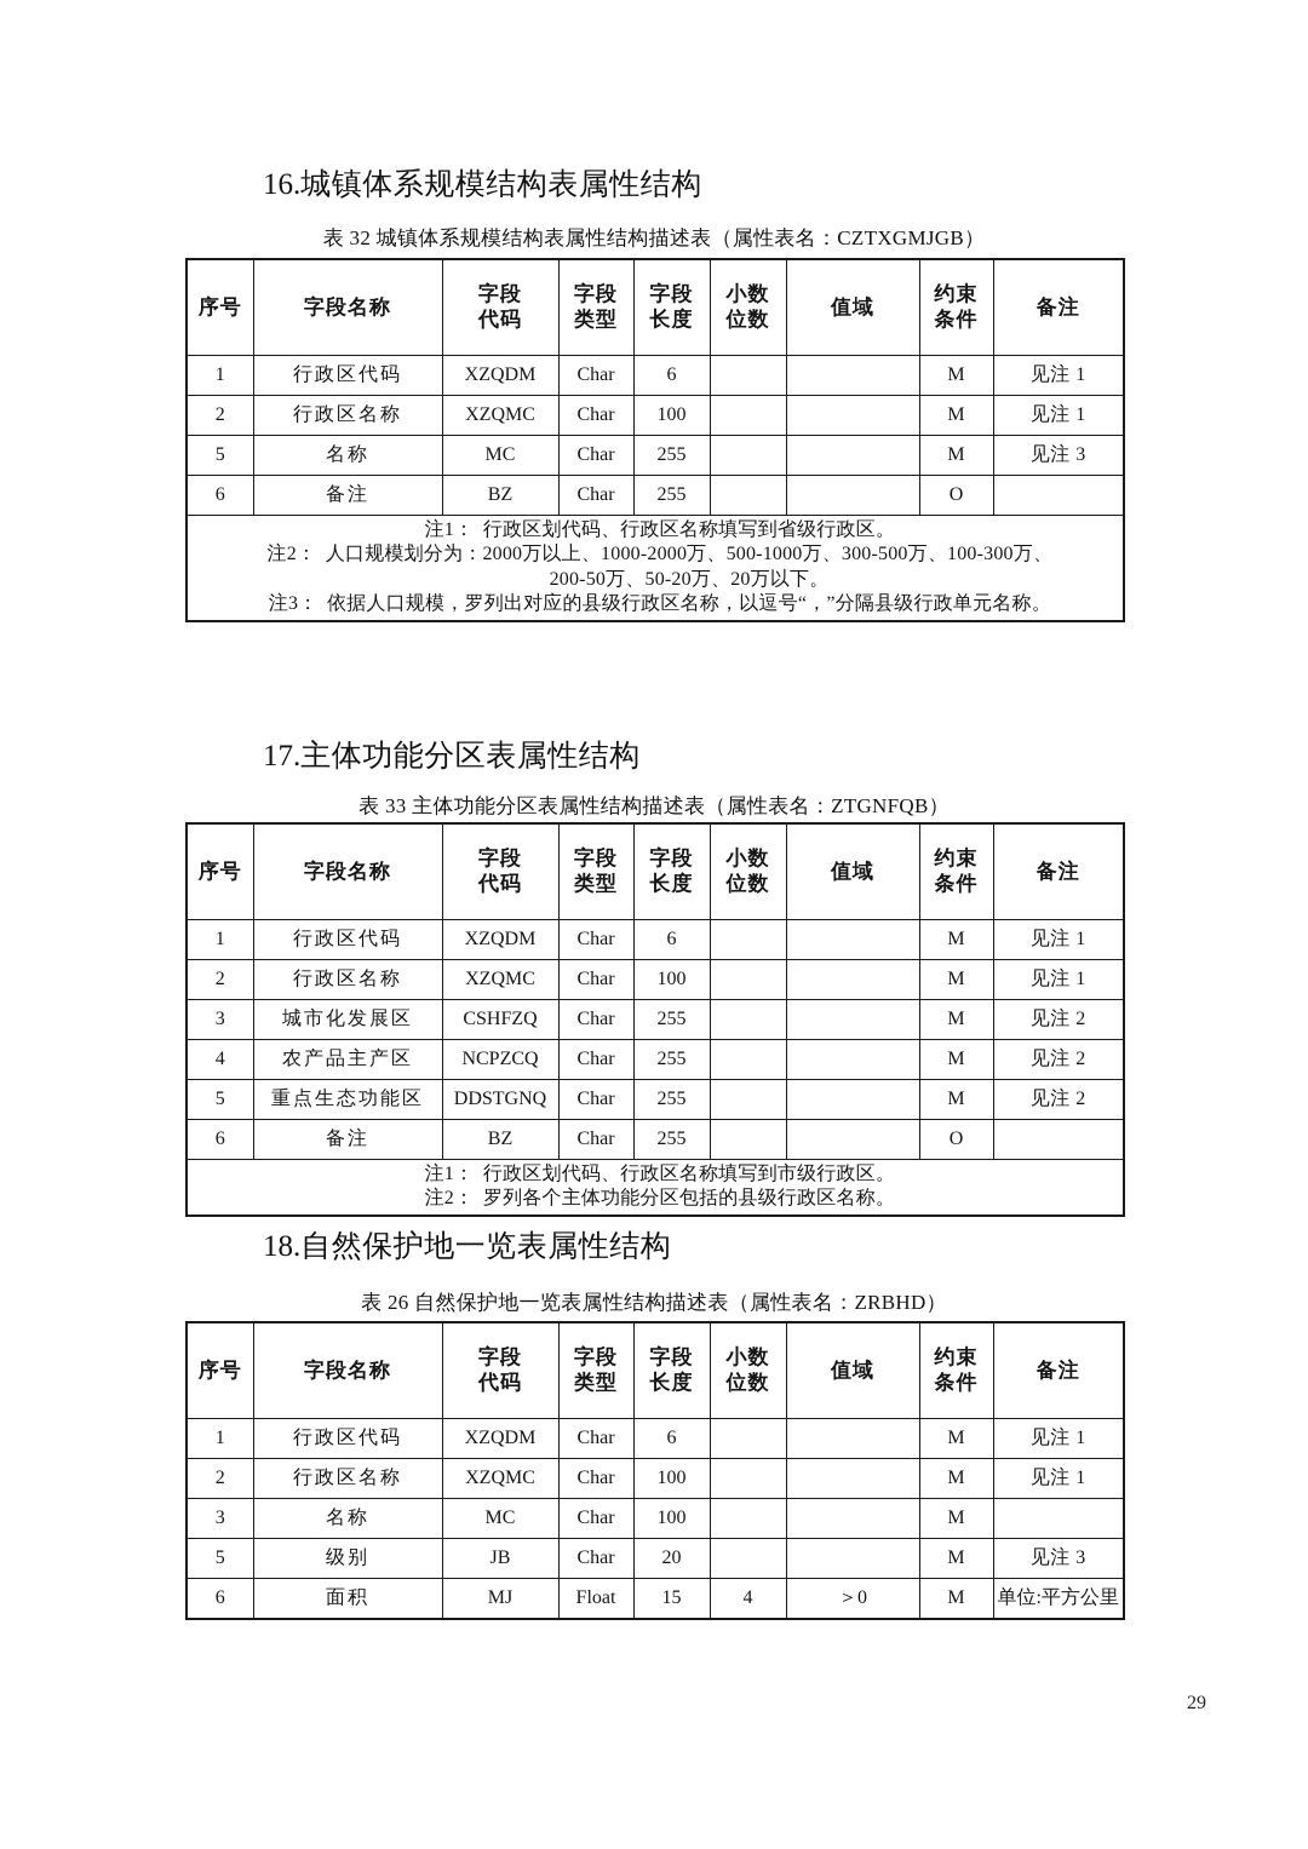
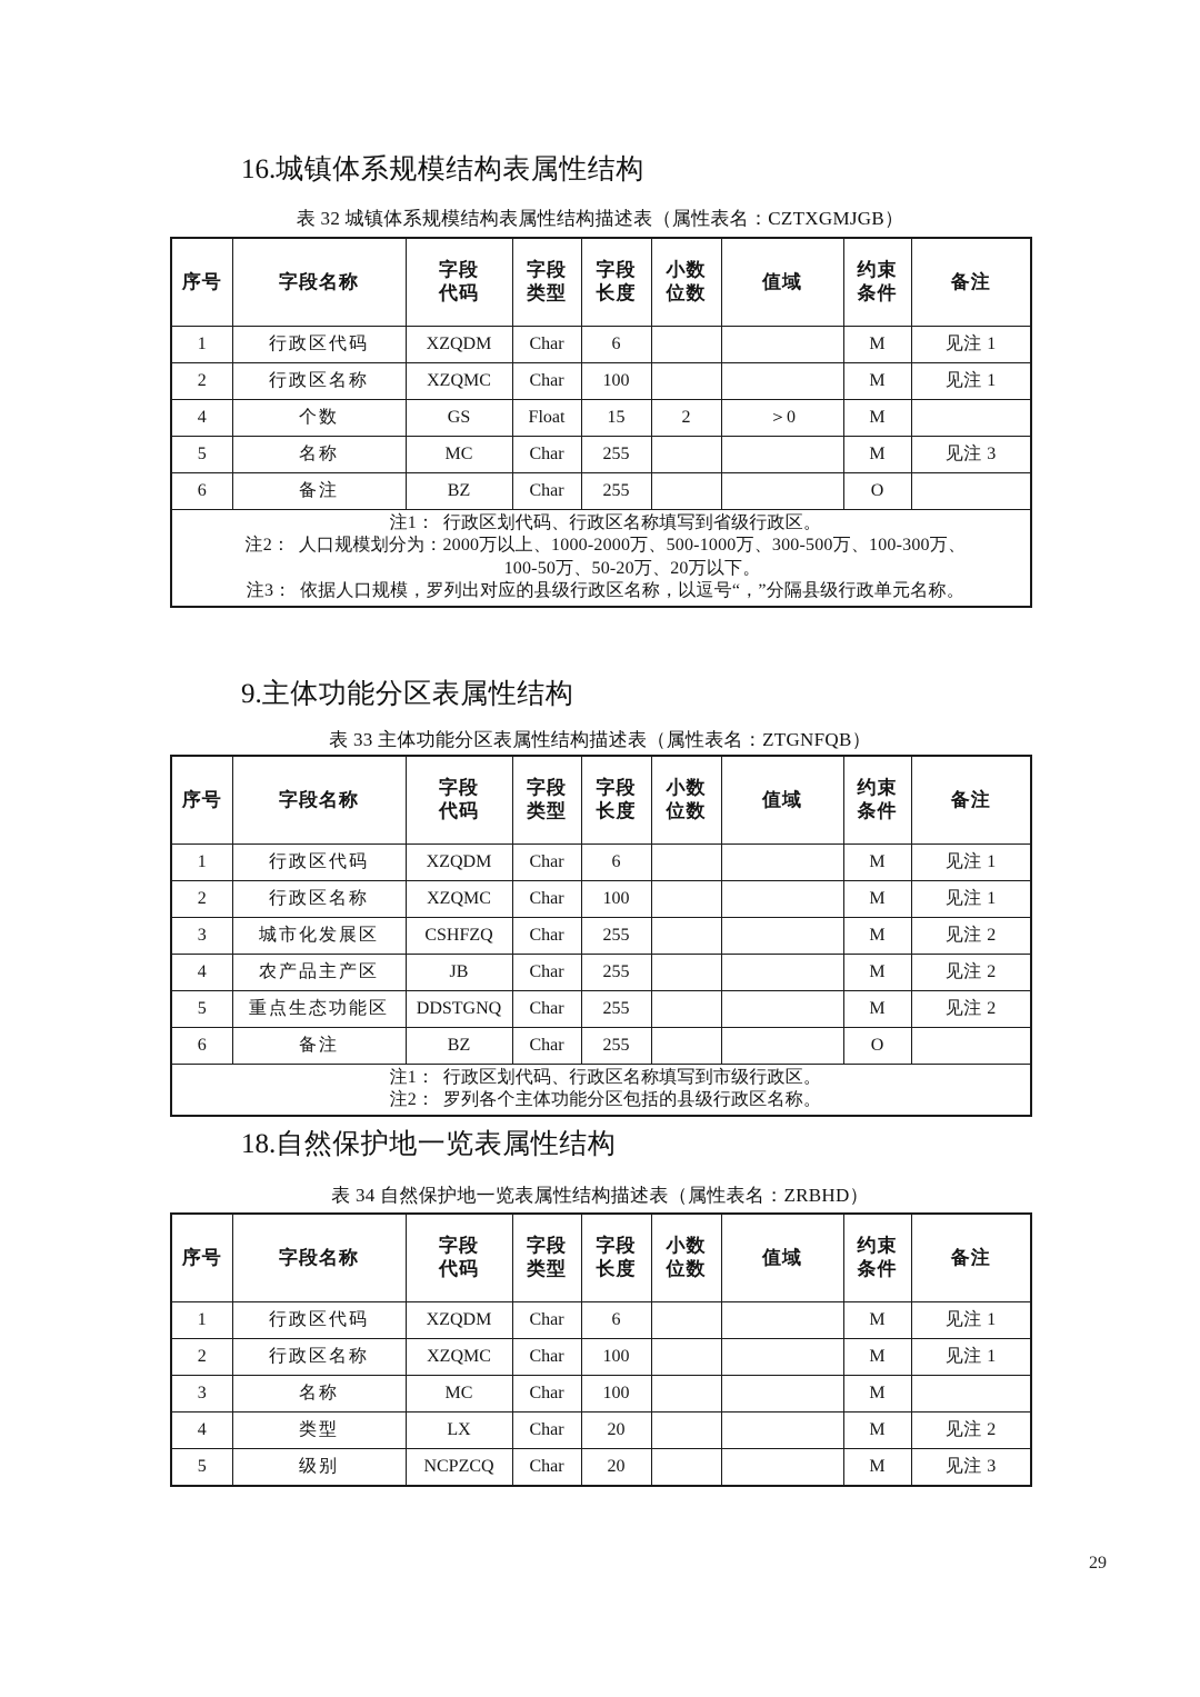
  16.城镇体系规模结构表属性结构
  表 32 城镇体系规模结构表属性结构描述表（属性表名：CZTXGMJGB）
  序号	字段名称	字段 代码	字段 类型	字段 长度	小数 位数	值域	约束 条件	备注
  1	行政区代码	XZQDM	Char	6			M	见注 1
  2	行政区名称	XZQMC	Char	100			M	见注 1
+ 4	个数	GS	Float	15	2	＞0	M
  5	名称	MC	Char	255			M	见注 3
  6	备注	BZ	Char	255			O
- 注1： 行政区划代码、行政区名称填写到省级行政区。 注2： 人口规模划分为：2000万以上、1000-2000万、500-1000万、300-500万、100-300万、 200-50万、50-20万、20万以下。 注3： 依据人口规模，罗列出对应的县级行政区名称，以逗号“，”分隔县级行政单元名称。
+ 注1： 行政区划代码、行政区名称填写到省级行政区。 注2： 人口规模划分为：2000万以上、1000-2000万、500-1000万、300-500万、100-300万、 100-50万、50-20万、20万以下。 注3： 依据人口规模，罗列出对应的县级行政区名称，以逗号“，”分隔县级行政单元名称。
- 17.主体功能分区表属性结构
+ 9.主体功能分区表属性结构
  表 33 主体功能分区表属性结构描述表（属性表名：ZTGNFQB）
  序号	字段名称	字段 代码	字段 类型	字段 长度	小数 位数	值域	约束 条件	备注
  1	行政区代码	XZQDM	Char	6			M	见注 1
  2	行政区名称	XZQMC	Char	100			M	见注 1
  3	城市化发展区	CSHFZQ	Char	255			M	见注 2
- 4	农产品主产区	NCPZCQ	Char	255			M	见注 2
+ 4	农产品主产区	JB	Char	255			M	见注 2
  5	重点生态功能区	DDSTGNQ	Char	255			M	见注 2
  6	备注	BZ	Char	255			O
  注1： 行政区划代码、行政区名称填写到市级行政区。 注2： 罗列各个主体功能分区包括的县级行政区名称。
  18.自然保护地一览表属性结构
- 表 26 自然保护地一览表属性结构描述表（属性表名：ZRBHD）
+ 表 34 自然保护地一览表属性结构描述表（属性表名：ZRBHD）
  序号	字段名称	字段 代码	字段 类型	字段 长度	小数 位数	值域	约束 条件	备注
  1	行政区代码	XZQDM	Char	6			M	见注 1
  2	行政区名称	XZQMC	Char	100			M	见注 1
  3	名称	MC	Char	100			M
+ 4	类型	LX	Char	20			M	见注 2
- 5	级别	JB	Char	20			M	见注 3
+ 5	级别	NCPZCQ	Char	20			M	见注 3
- 6	面积	MJ	Float	15	4	＞0	M	单位:平方公里
  29
